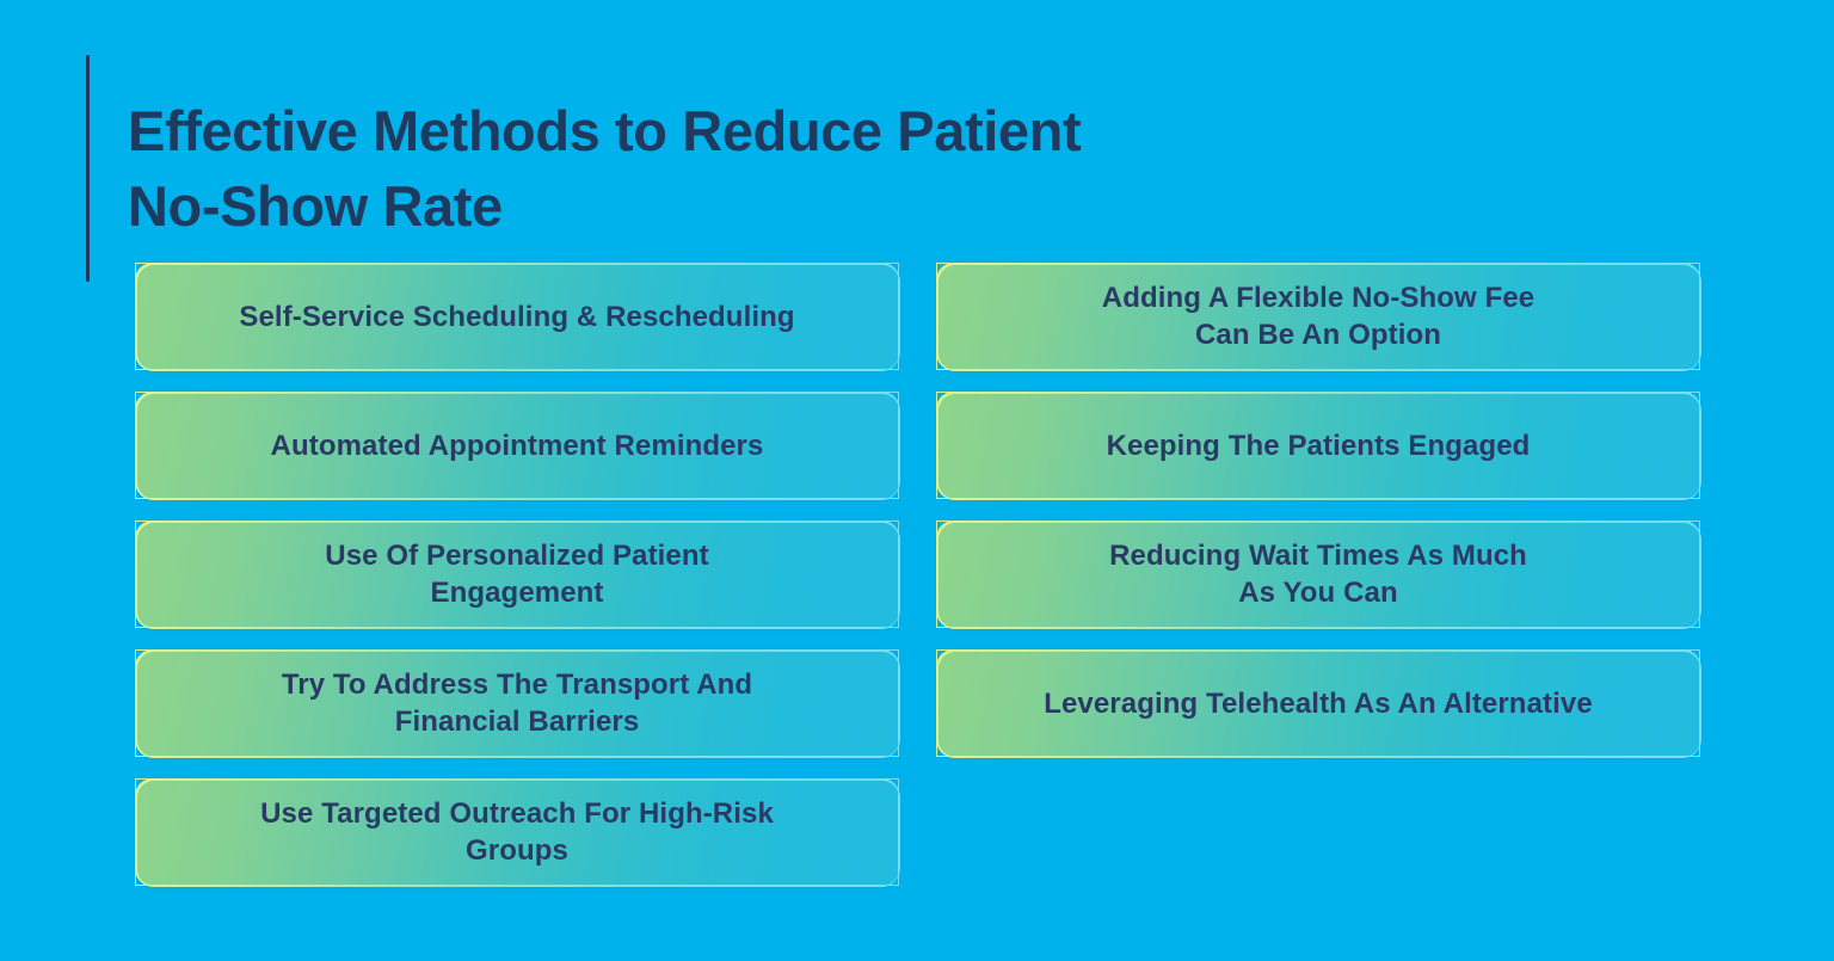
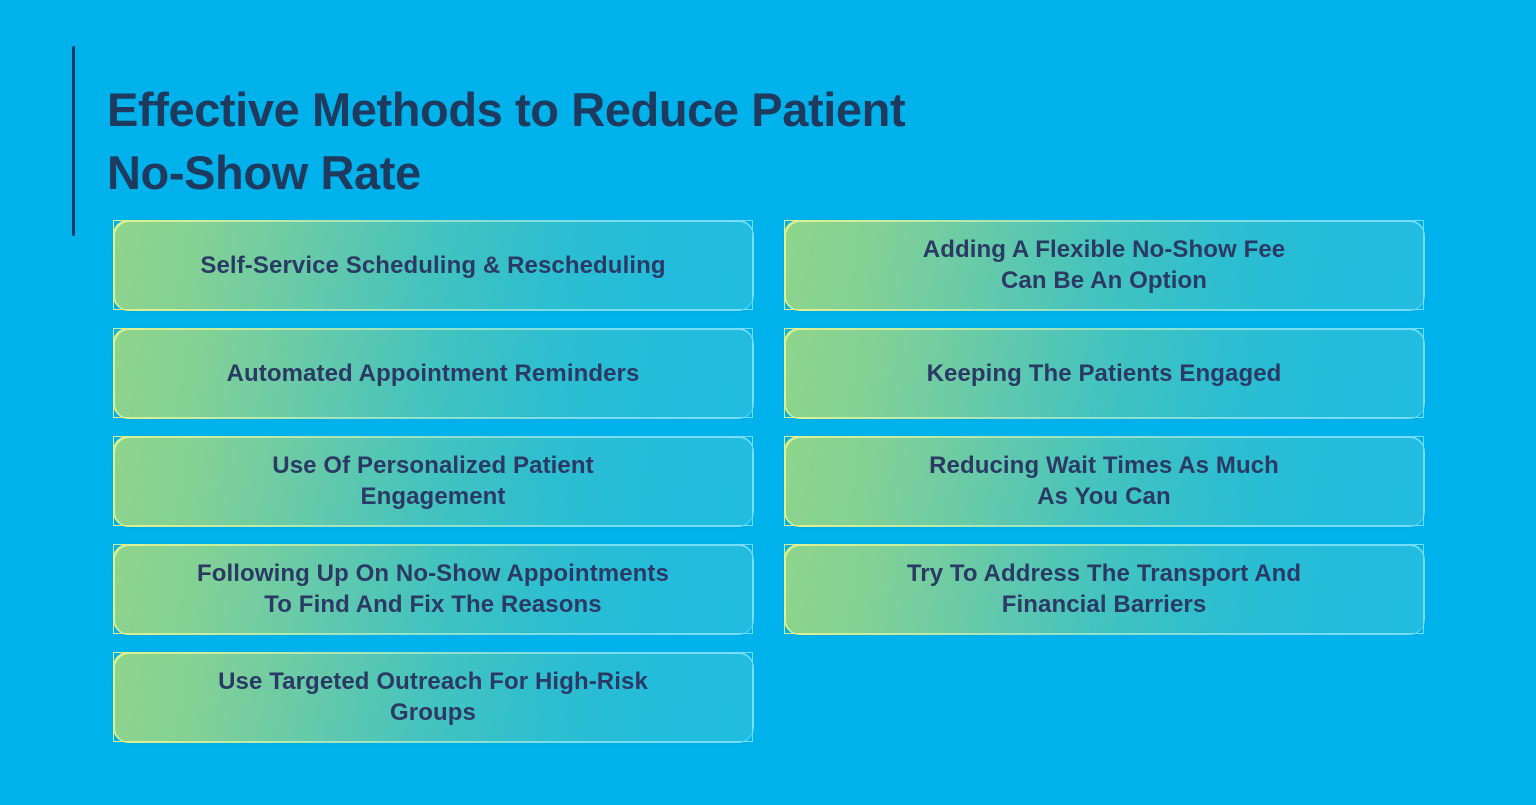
  Effective Methods to Reduce Patient
  No-Show Rate
  Self-Service Scheduling & Rescheduling
  Adding A Flexible No-Show Fee
  Can Be An Option
  Automated Appointment Reminders
  Keeping The Patients Engaged
  Use Of Personalized Patient
  Engagement
  Reducing Wait Times As Much
  As You Can
+ Following Up On No-Show Appointments
+ To Find And Fix The Reasons
  Try To Address The Transport And
  Financial Barriers
- Leveraging Telehealth As An Alternative
  Use Targeted Outreach For High-Risk
  Groups
